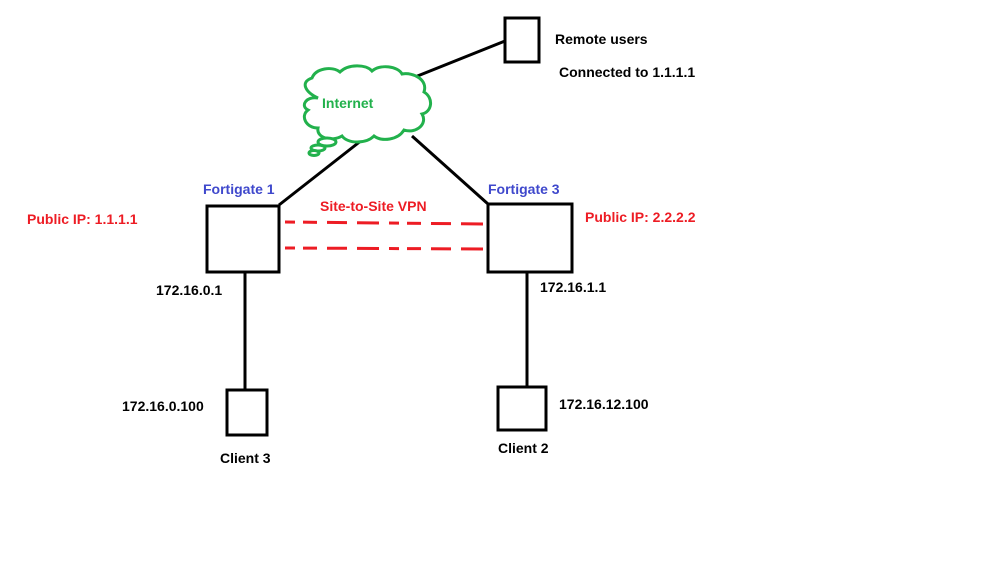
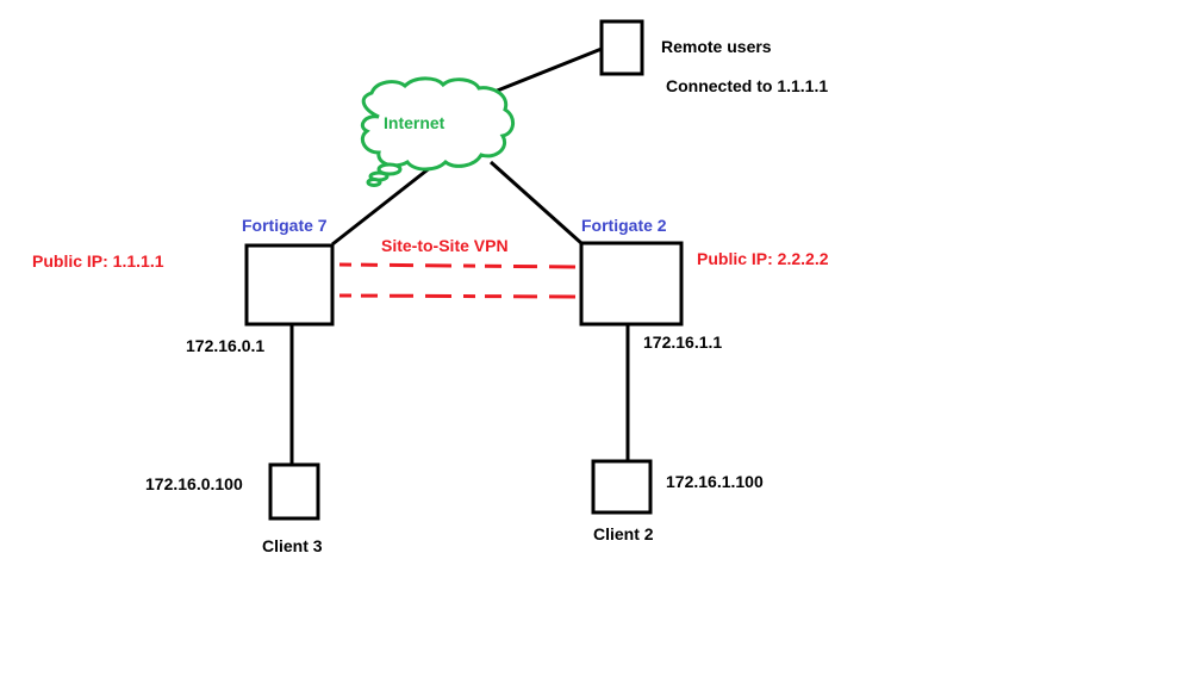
  Internet
  Remote users
  Connected to 1.1.1.1
- Fortigate 1
+ Fortigate 7
- Fortigate 3
+ Fortigate 2
  Site-to-Site VPN
  Public IP: 1.1.1.1
  Public IP: 2.2.2.2
  172.16.0.1
  172.16.1.1
  172.16.0.100
- 172.16.12.100
+ 172.16.1.100
  Client 3
  Client 2
